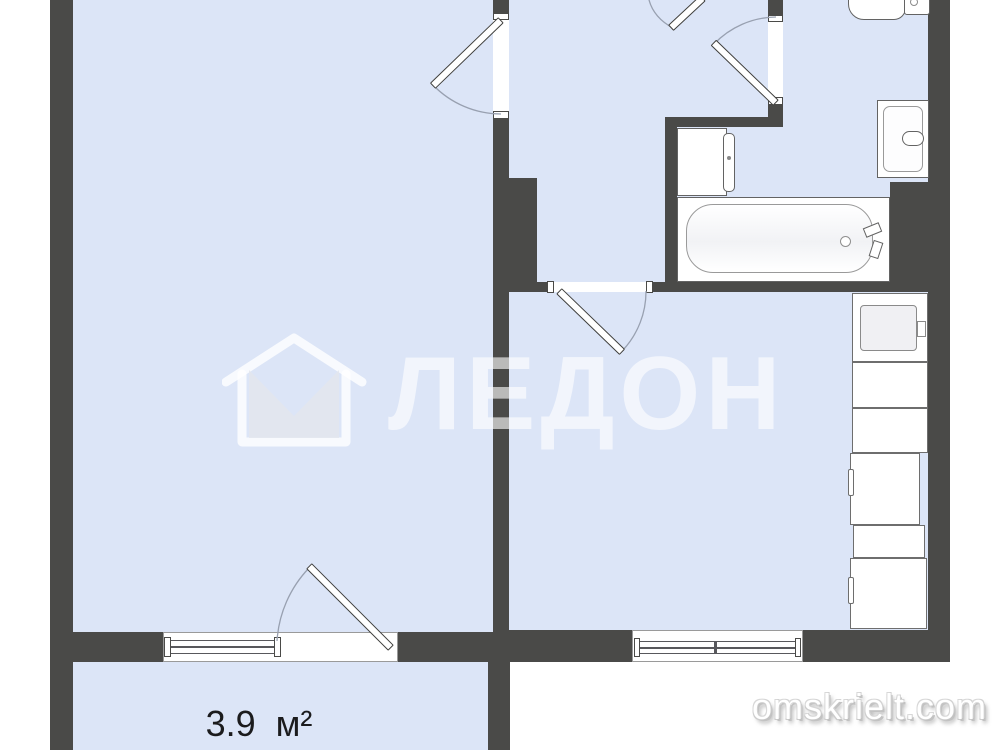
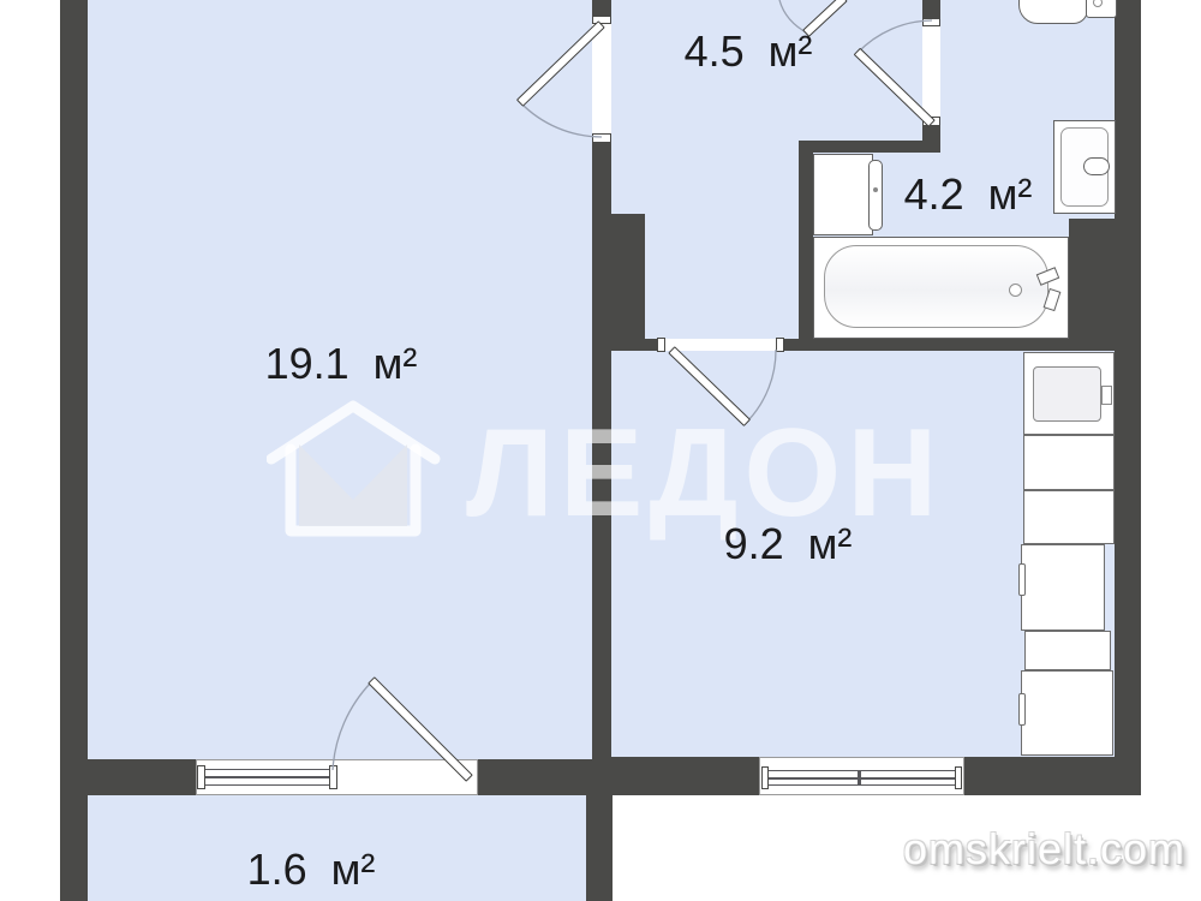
  ЛЕДОН
+ 19.1 м²
+ 4.5 м²
+ 4.2 м²
+ 9.2 м²
- 3.9 м²
+ 1.6 м²
  omskrielt.com
